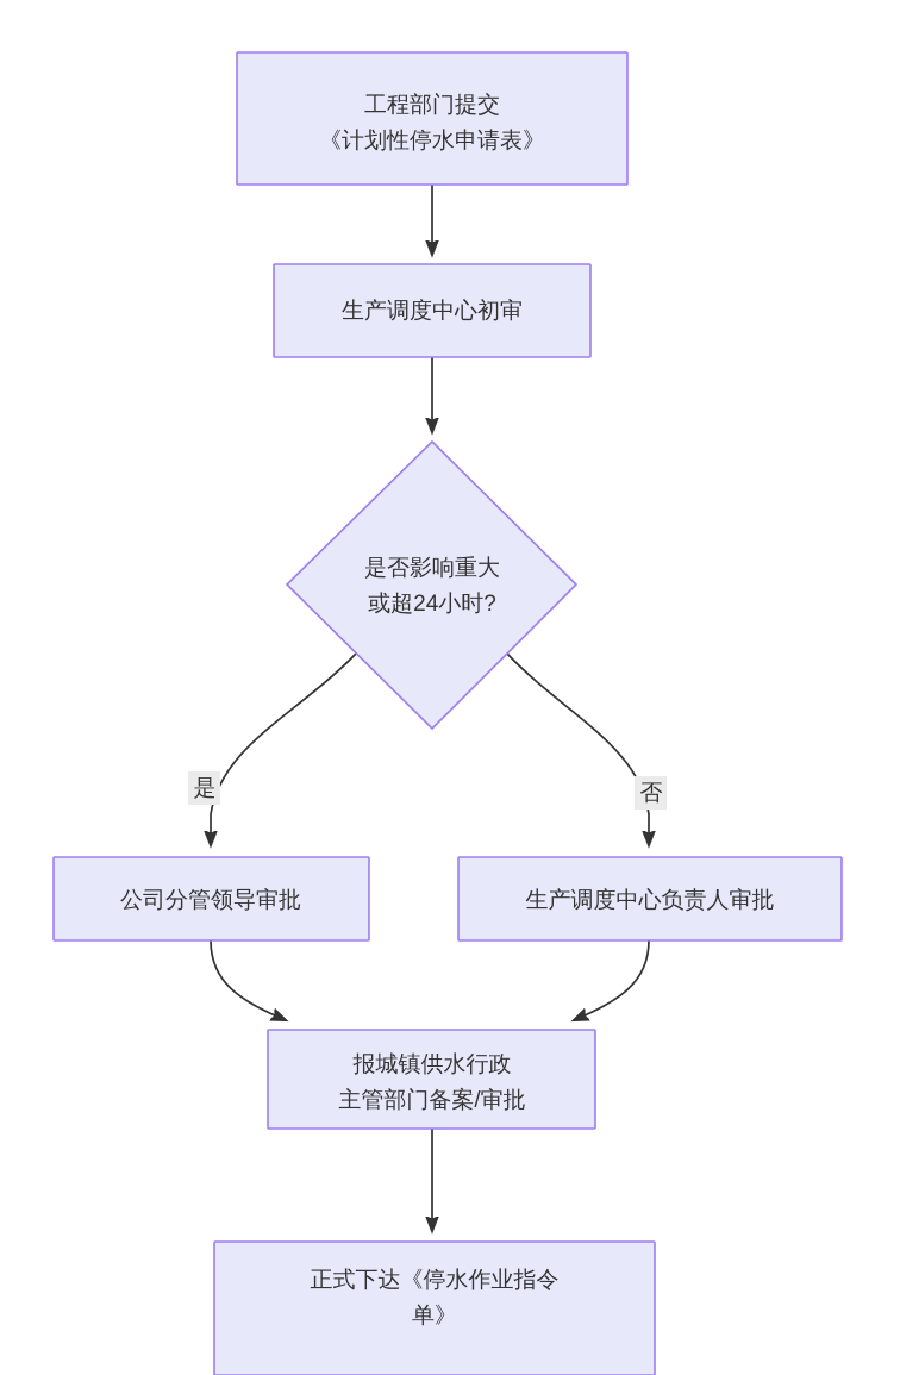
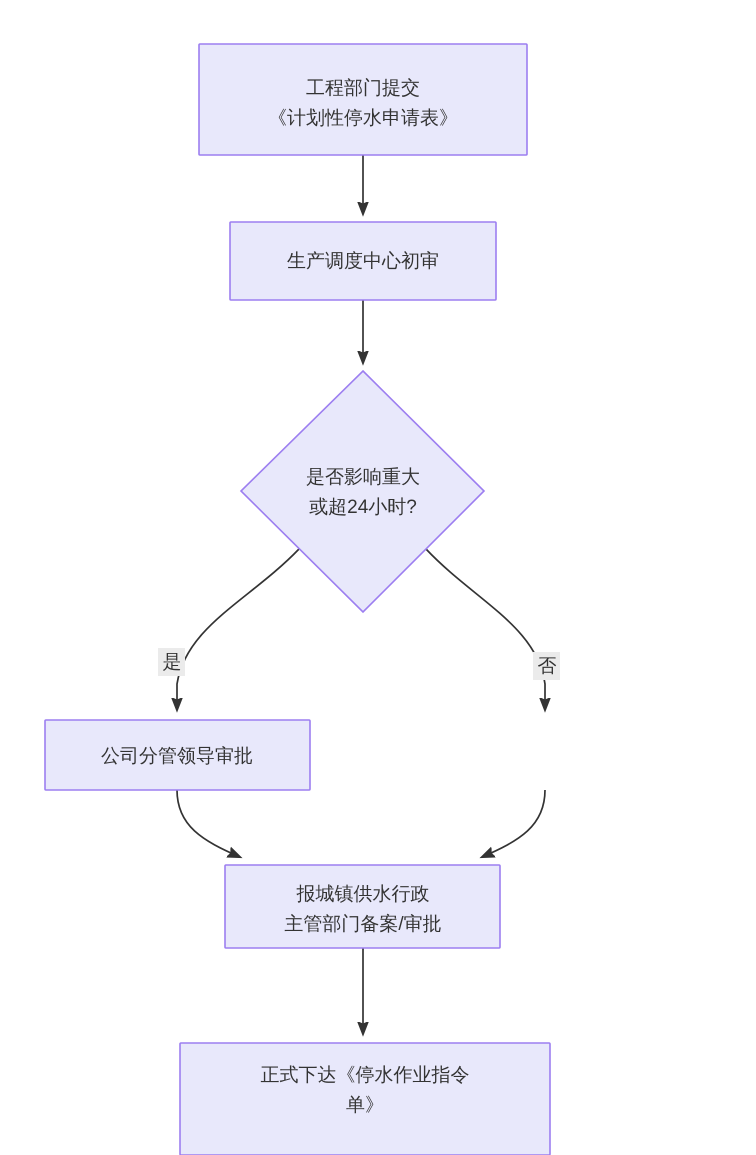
  工程部门提交
  《计划性停水申请表》
  生产调度中心初审
  是否影响重大
  或超24小时?
  是
  否
  公司分管领导审批
- 生产调度中心负责人审批
  报城镇供水行政
  主管部门备案/审批
  正式下达《停水作业指令
  单》
